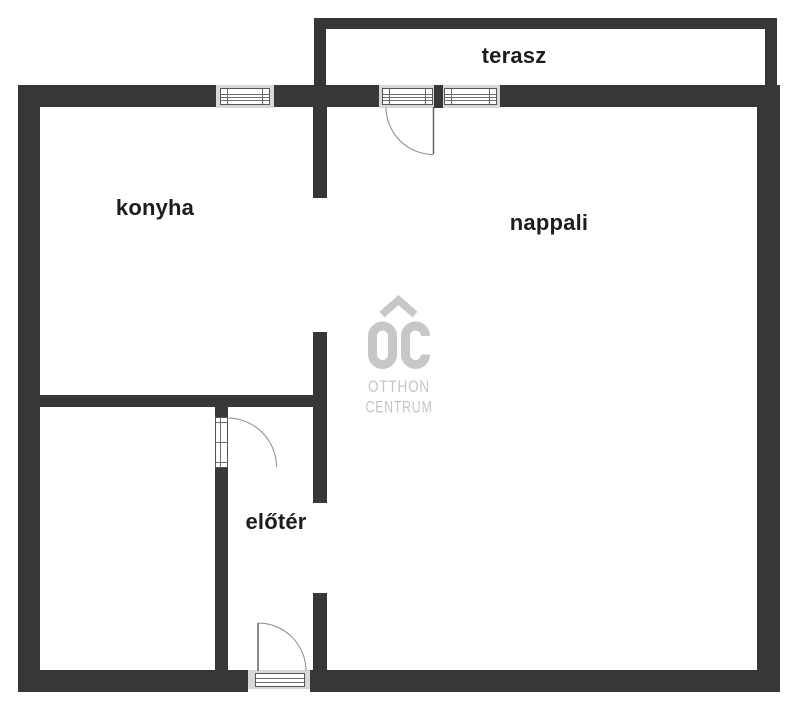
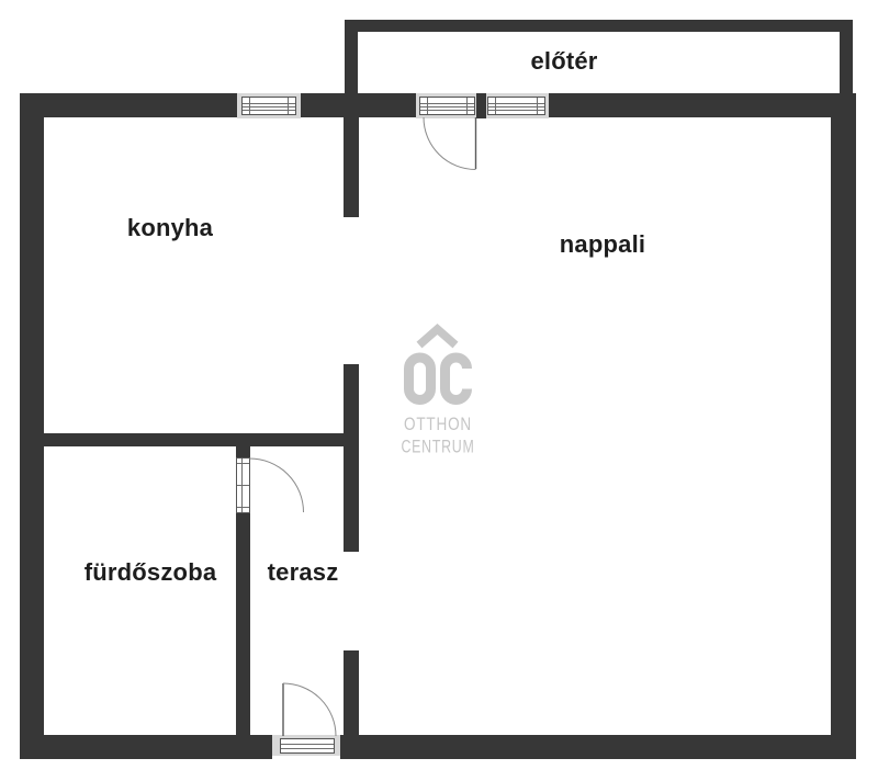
  OTTHON
  CENTRUM
- terasz
+ előtér
  konyha
  nappali
+ fürdőszoba
- előtér
+ terasz
